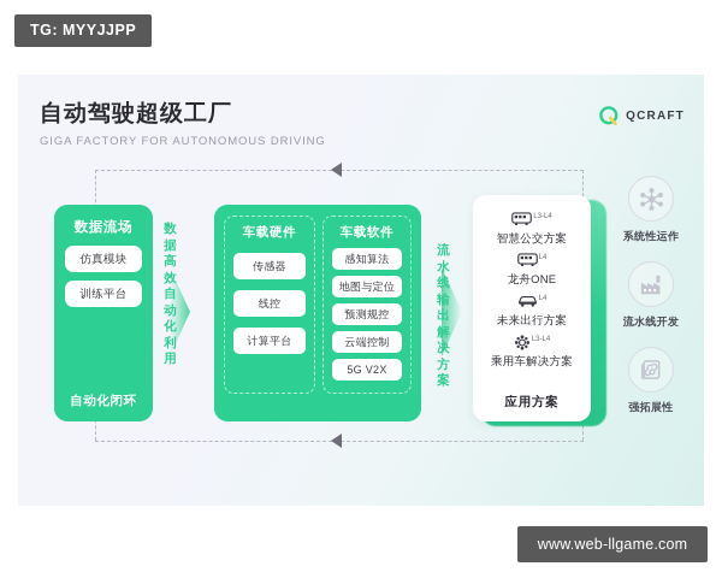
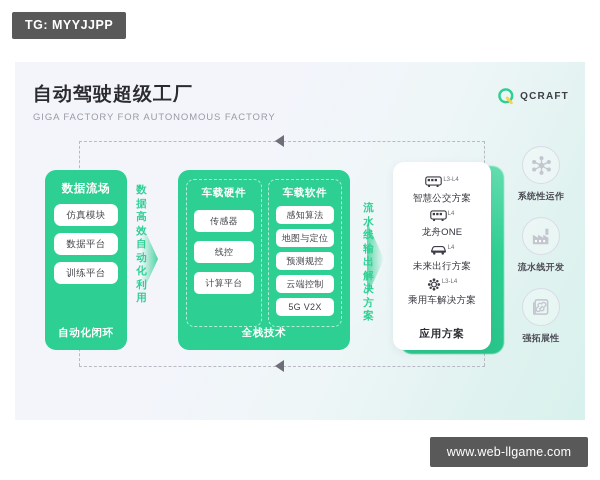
  TG: MYYJJPP
  自动驾驶超级工厂
- GIGA FACTORY FOR AUTONOMOUS DRIVING
+ GIGA FACTORY FOR AUTONOMOUS FACTORY
  QCRAFT
  数据流场
  仿真模块
+ 数据平台
  训练平台
  自动化闭环
  数
  据
  高
  效
  自
  动
  化
  利
  用
  车载硬件
  传感器
  线控
  计算平台
  车载软件
  感知算法
  地图与定位
  预测规控
  云端控制
  5G V2X
+ 全栈技术
  流
  水
  线
  输
  出
  解
  决
  方
  案
  智慧公交方案
  龙舟ONE
  未来出行方案
  乘用车解决方案
  应用方案
  系统性运作
  流水线开发
  强拓展性
  www.web-llgame.com
